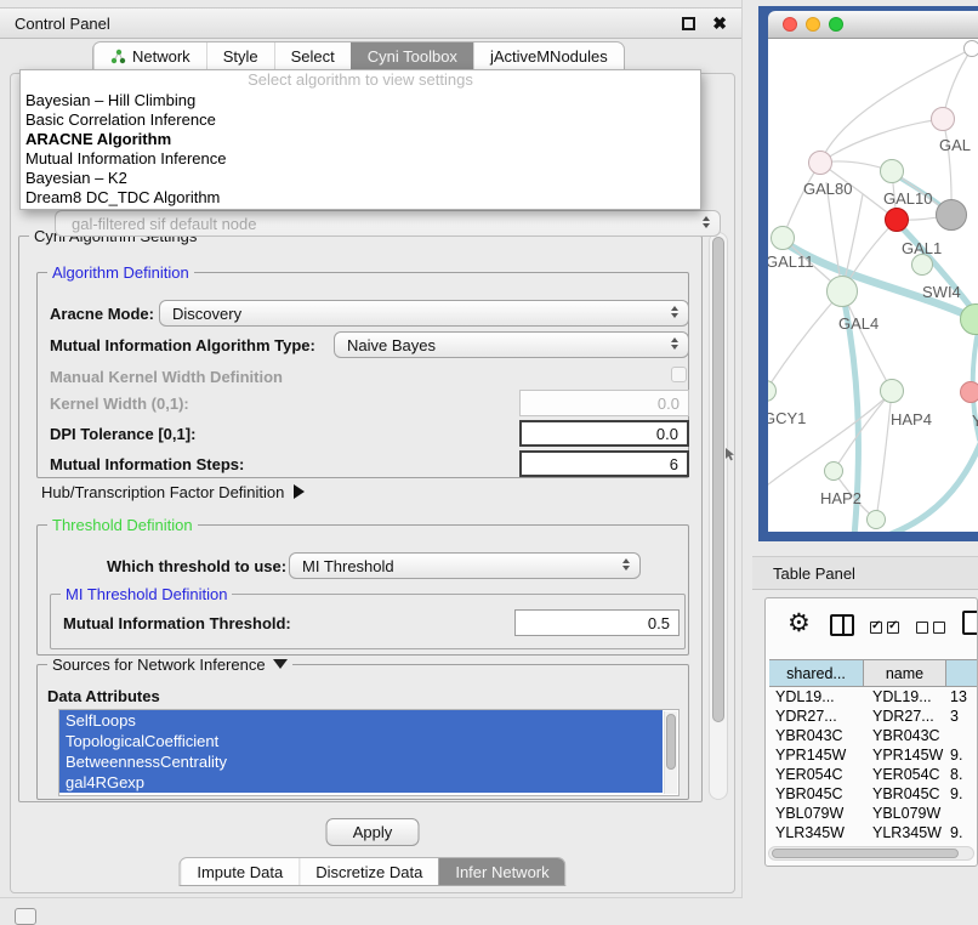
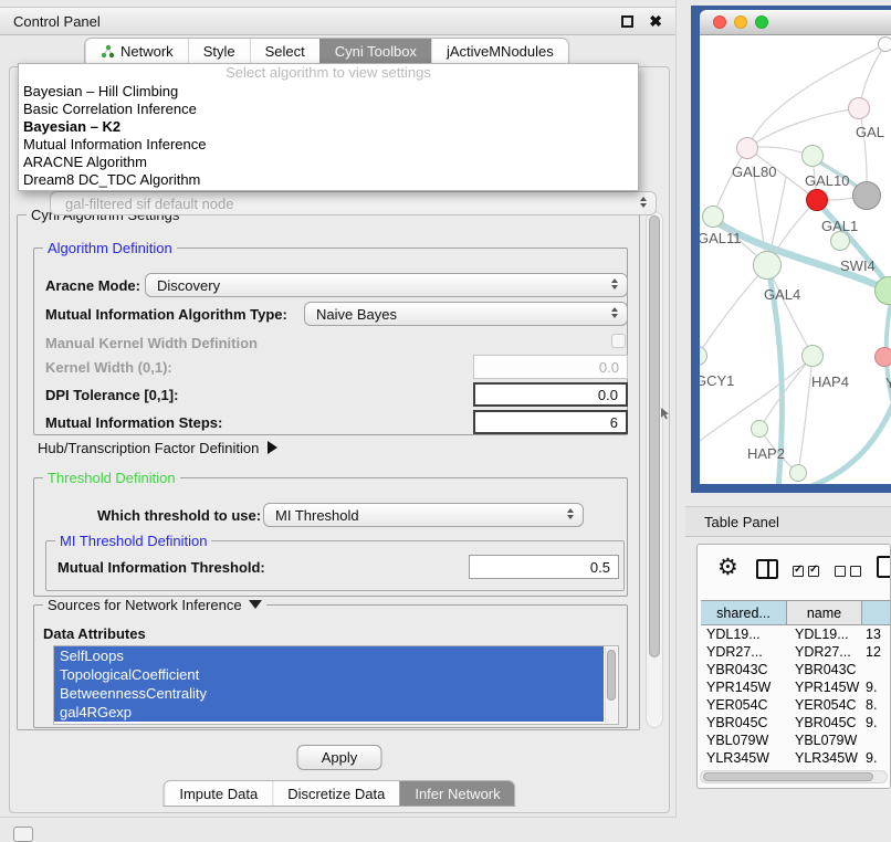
  Control Panel
  ✖
  Network
  Style
  Select
  Cyni Toolbox
  jActiveMNodules
  gal-filtered sif default node
  Algorithm Definition
  Aracne Mode:
  Discovery
  Mutual Information Algorithm Type:
  Naive Bayes
  Manual Kernel Width Definition
  Kernel Width (0,1):
  0.0
  DPI Tolerance [0,1]:
  0.0
  Mutual Information Steps:
  6
  Hub/Transcription Factor Definition
  Threshold Definition
  Which threshold to use:
  MI Threshold
  MI Threshold Definition
  Mutual Information Threshold:
  0.5
  Sources for Network Inference
  Data Attributes
  SelfLoops
  TopologicalCoefficient
  BetweennessCentrality
  gal4RGexp
  Apply
  Impute Data
  Discretize Data
  Infer Network
  Select algorithm to view settings
  Bayesian – Hill Climbing
  Basic Correlation Inference
- ARACNE Algorithm
+ Bayesian – K2
  Mutual Information Inference
- Bayesian – K2
+ ARACNE Algorithm
  Dream8 DC_TDC Algorithm
  GAL
  GAL80
  GAL10
  GAL1
  GAL11
  SWI4
  GAL4
  GCY1
  HAP4
  Y
  HAP2
  Table Panel
  ⚙
  shared...
  name
  YDL19...
  YDL19...
  13
  YDR27...
  YDR27...
- 3
+ 12
  YBR043C
  YBR043C
  YPR145W
  YPR145W
  9.
  YER054C
  YER054C
  8.
  YBR045C
  YBR045C
  9.
  YBL079W
  YBL079W
  YLR345W
  YLR345W
  9.
